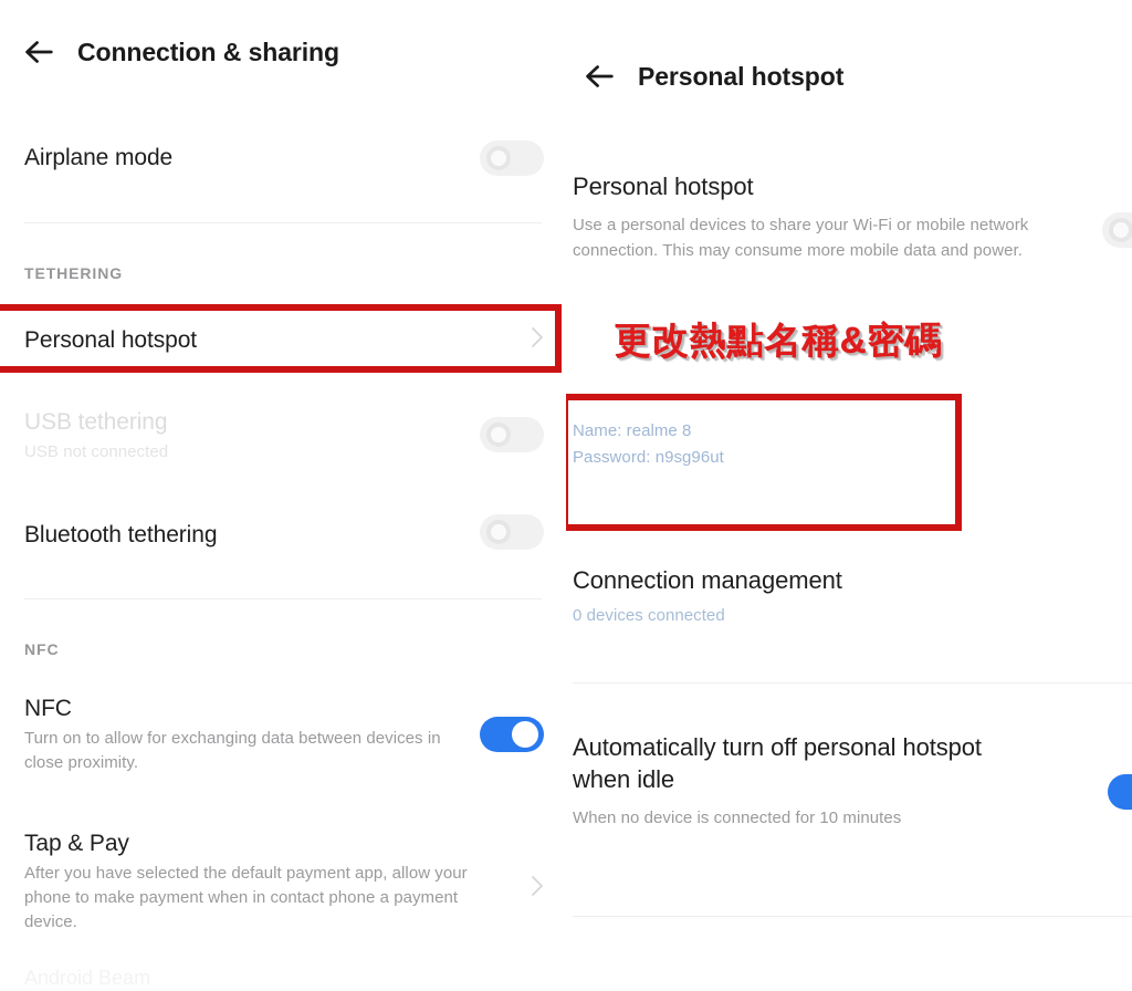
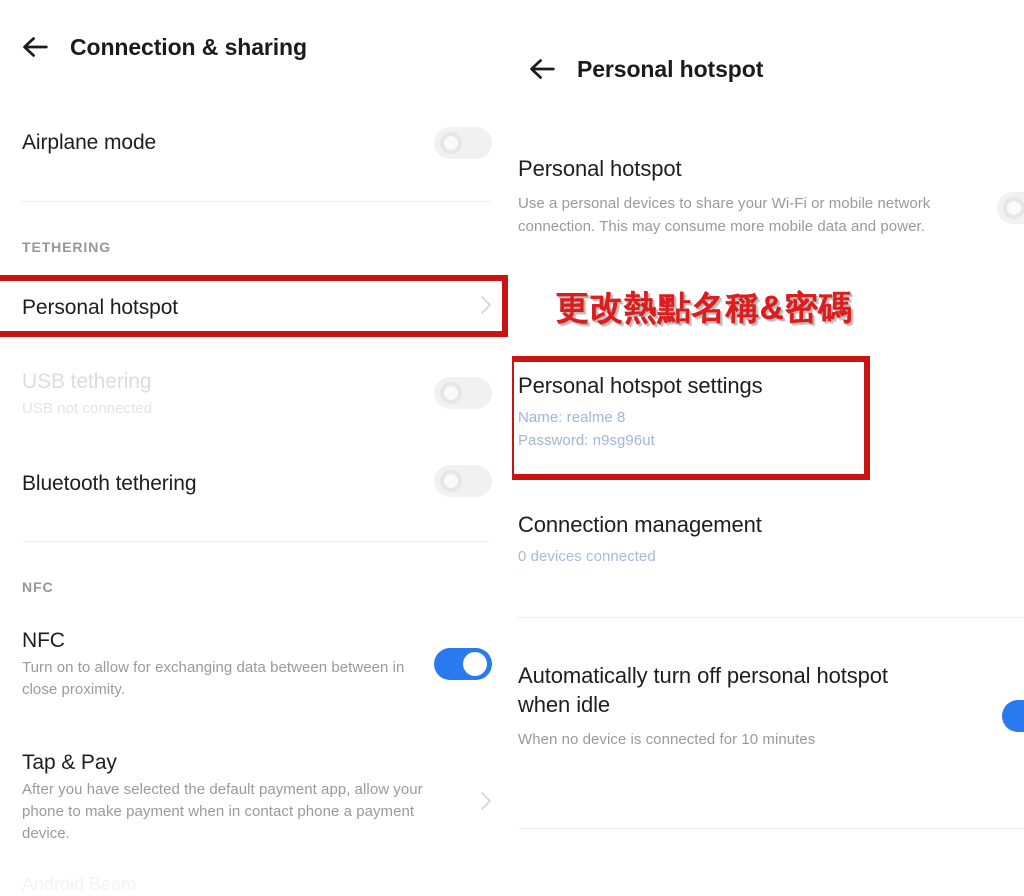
  Connection & sharing
  Airplane mode
  TETHERING
  Personal hotspot
  USB tethering
  USB not connected
  Bluetooth tethering
  NFC
  NFC
- Turn on to allow for exchanging data between devices in close proximity.
+ Turn on to allow for exchanging data between between in close proximity.
  Tap & Pay
  After you have selected the default payment app, allow your phone to make payment when in contact phone a payment device.
  Personal hotspot
  Personal hotspot
  Use a personal devices to share your Wi-Fi or mobile network connection. This may consume more mobile data and power.
+ Personal hotspot settings
  Name: realme 8
  Password: n9sg96ut
  Connection management
  0 devices connected
  Automatically turn off personal hotspot when idle
  When no device is connected for 10 minutes
  更改熱點名稱&密碼
